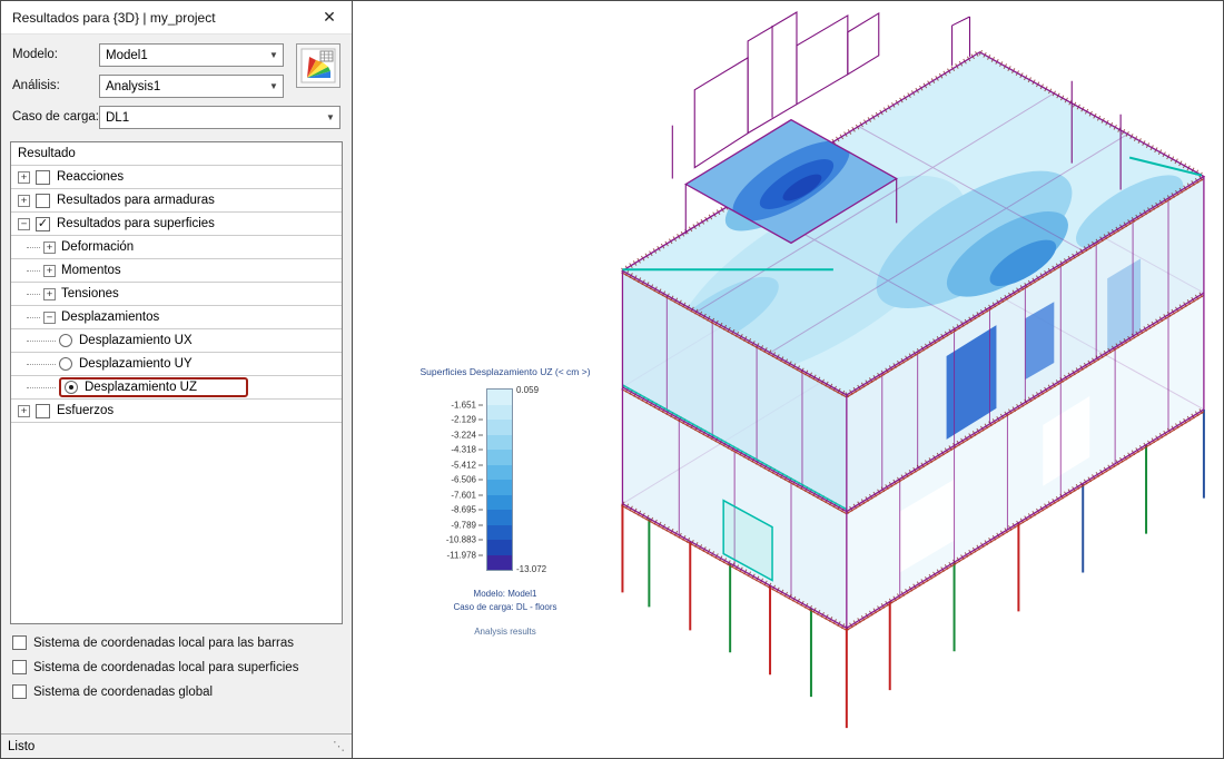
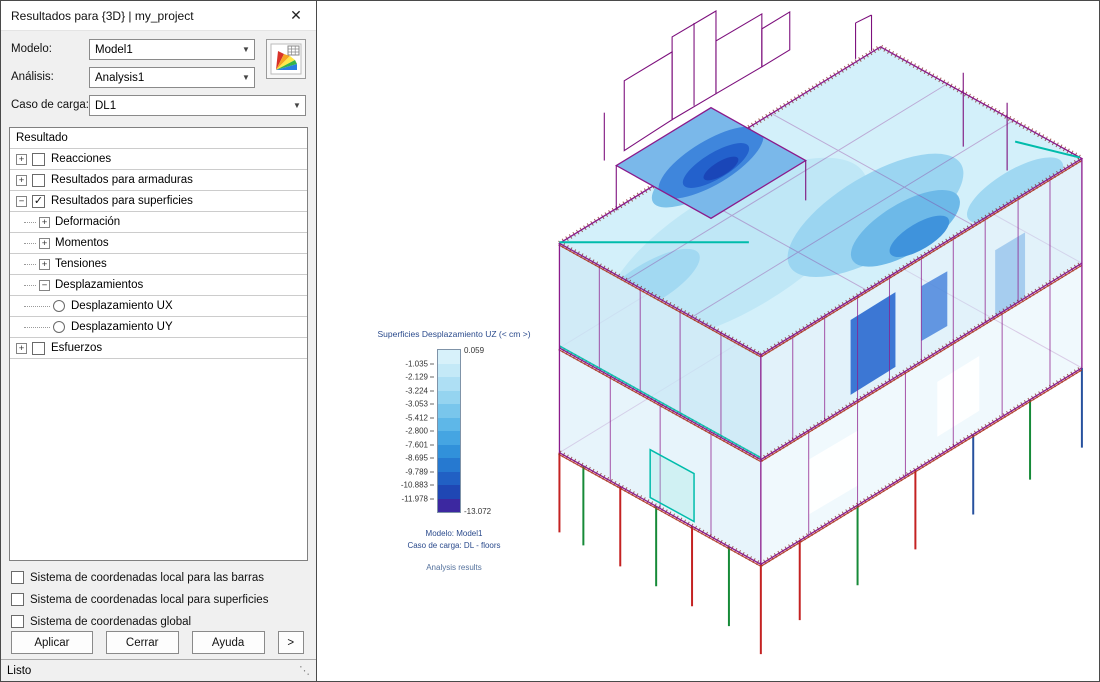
  Resultados para {3D} | my_project
  ✕
  Modelo:
  Model1
  ▼
  Análisis:
  Analysis1
  ▼
  Caso de carga:
  DL1
  ▼
  Resultado
  +
  Reacciones
  +
  Resultados para armaduras
  −
  ✓
  Resultados para superficies
  +
  Deformación
  +
  Momentos
  +
  Tensiones
  −
  Desplazamientos
  Desplazamiento UX
  Desplazamiento UY
- Desplazamiento UZ
  +
  Esfuerzos
  Sistema de coordenadas local para las barras
  Sistema de coordenadas local para superficies
  Sistema de coordenadas global
+ Aplicar
+ Cerrar
+ Ayuda
+ >
  Listo
  ⋱
  Superficies Desplazamiento UZ (< cm >)
- -1.651
+ -1.035
  -2.129
  -3.224
- -4.318
+ -3.053
  -5.412
- -6.506
+ -2.800
  -7.601
  -8.695
  -9.789
  -10.883
  -11.978
  0.059
  -13.072
  Modelo: Model1
  Caso de carga: DL - floors
  Analysis results
